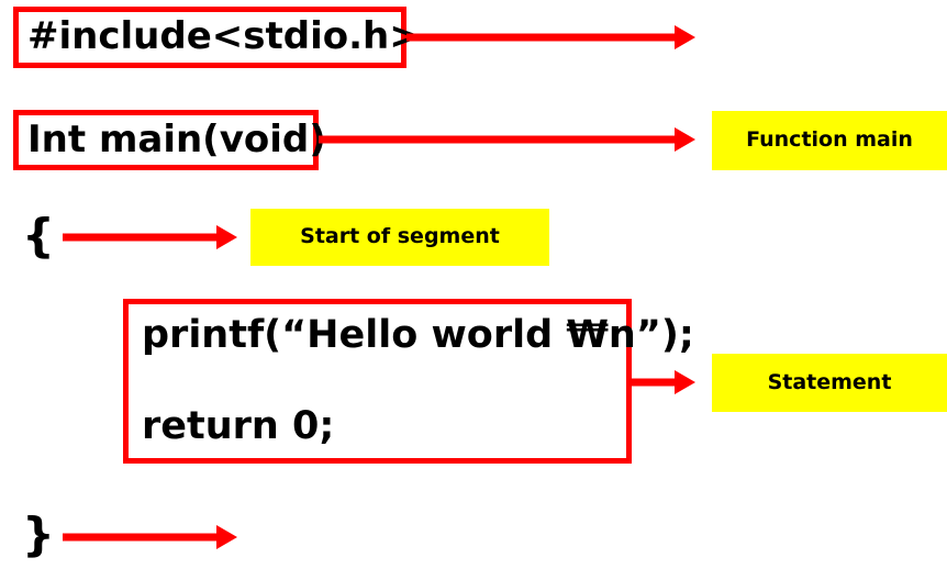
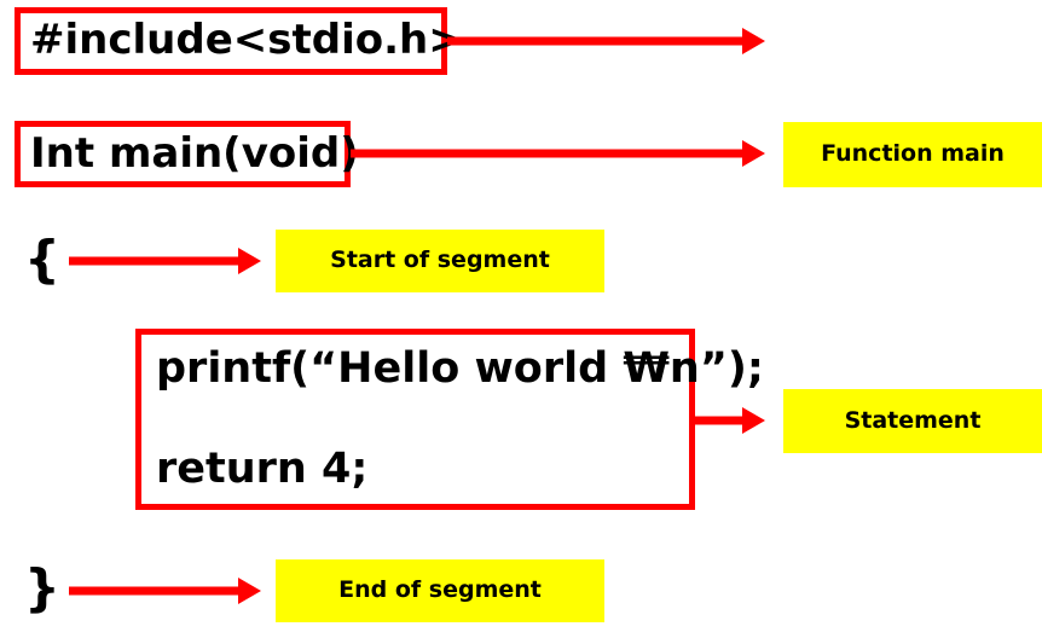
  #include<stdio.h>
  Int main(void)
  Function main
  {
  Start of segment
  printf(“Hello world ₩n”);
- return 0;
+ return 4;
  Statement
  }
+ End of segment
